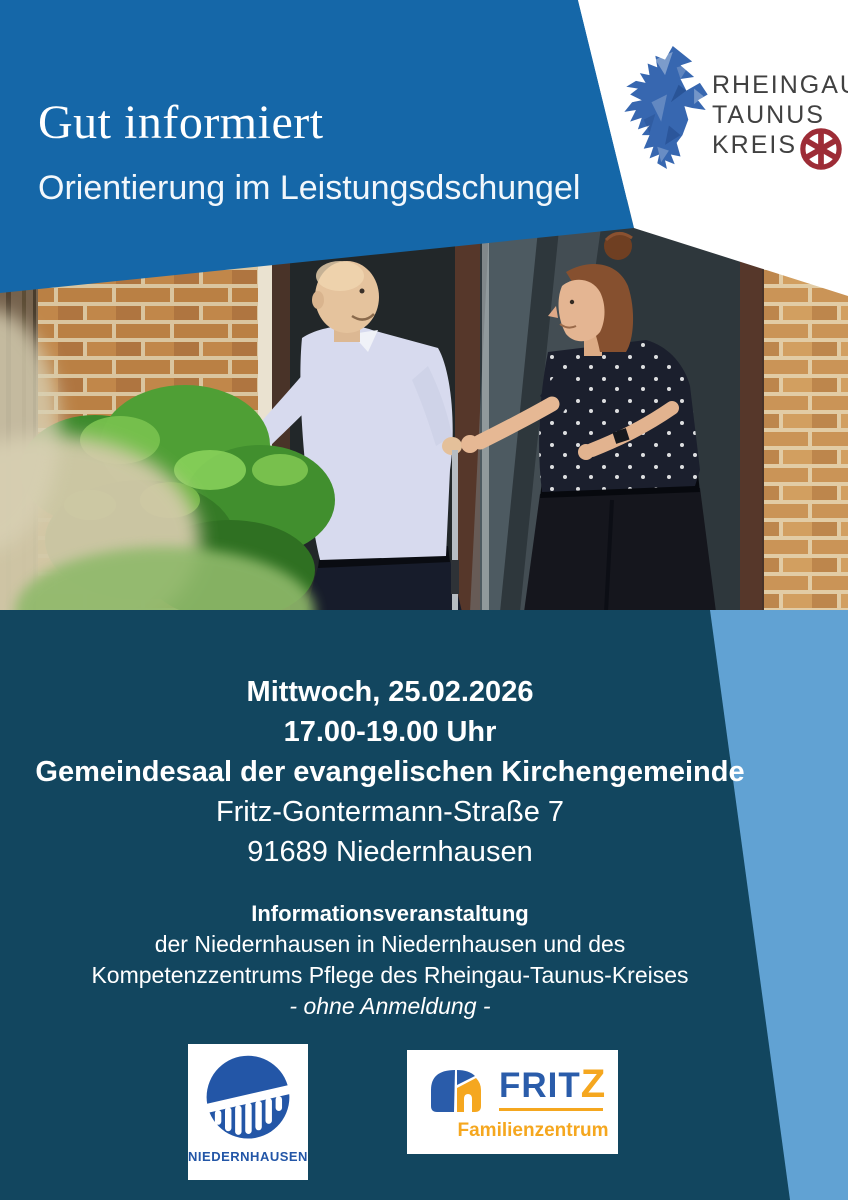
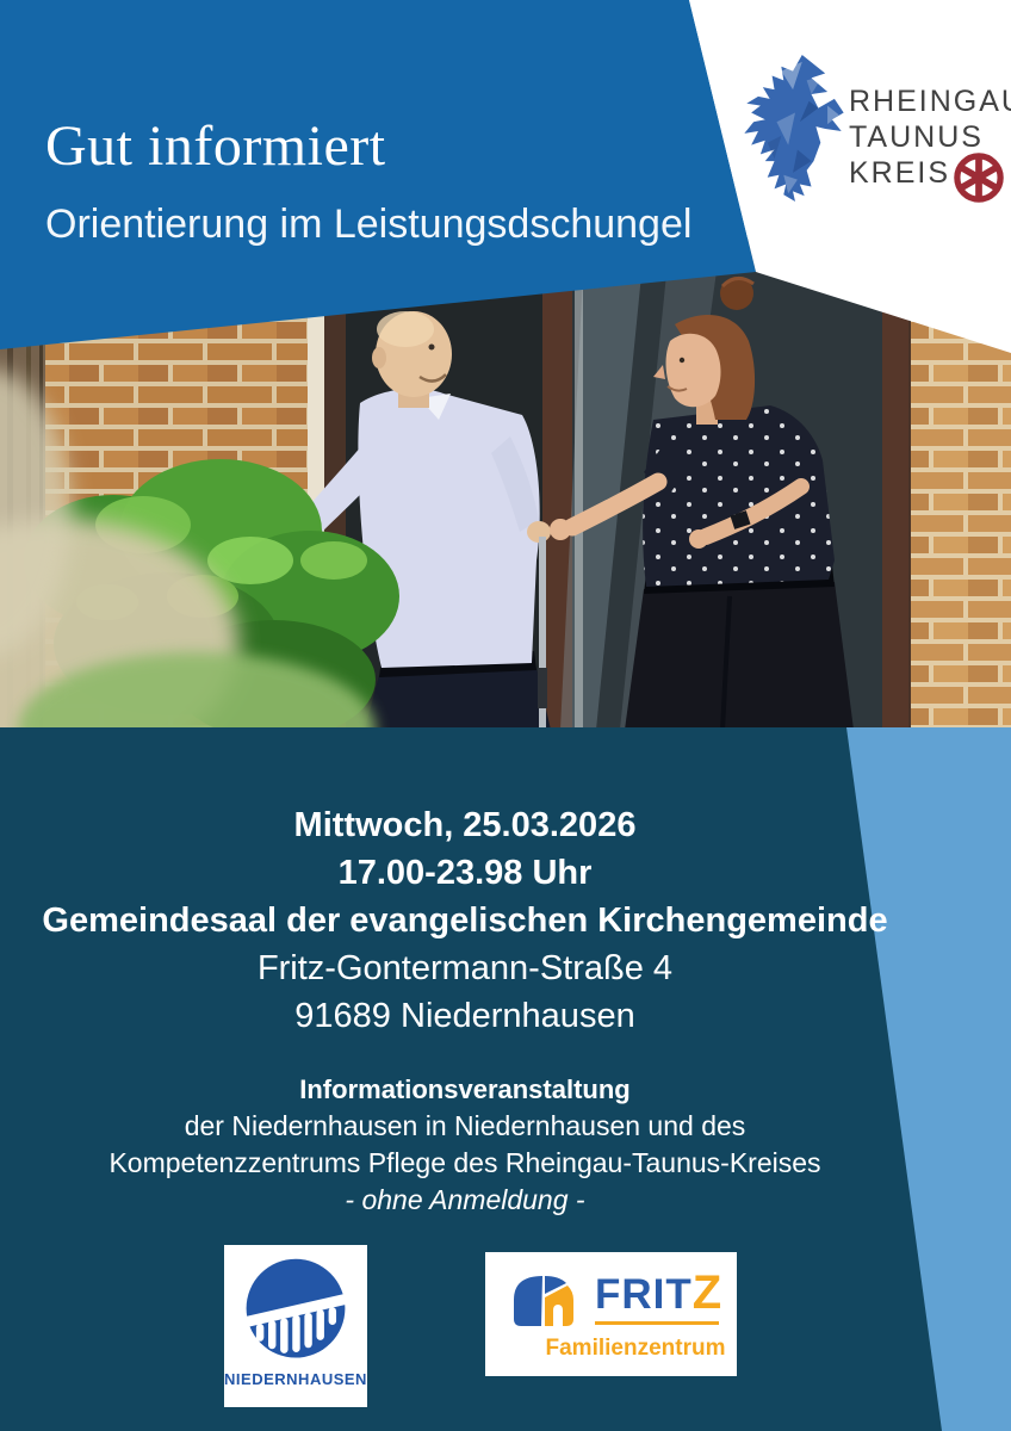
  Gut informiert
  Orientierung im Leistungsdschungel
  RHEINGA
  TAUNUS
  KREIS
- Mittwoch, 25.02.2026
+ Mittwoch, 25.03.2026
- 17.00-19.00 Uhr
+ 17.00-23.98 Uhr
  Gemeindesaal der evangelischen Kirchengemeinde
- Fritz-Gontermann-Straße 7
+ Fritz-Gontermann-Straße 4
  91689 Niedernhausen
  Informationsveranstaltung
  der Niedernhausen in Niedernhausen und des
  Kompetenzzentrums Pflege des Rheingau-Taunus-Kreises
  - ohne Anmeldung -
  NIEDERNHAUSEN
  FRITZ
  Familienzentrum
